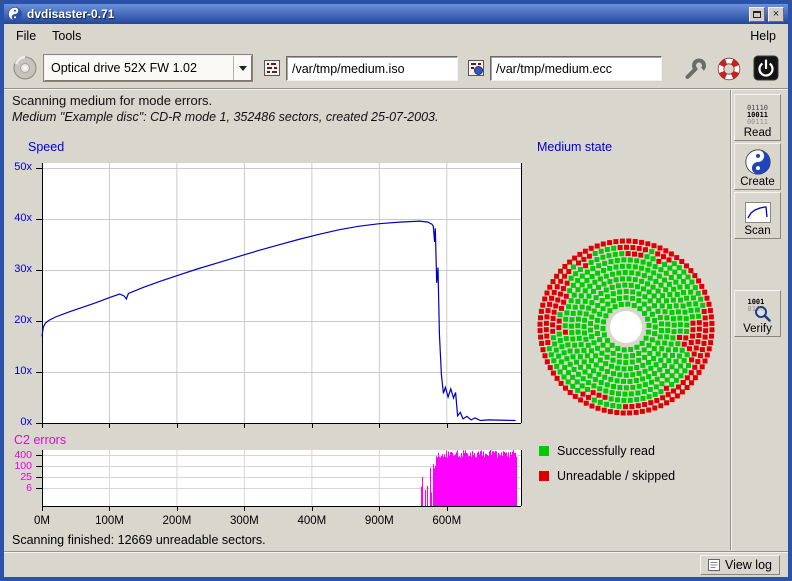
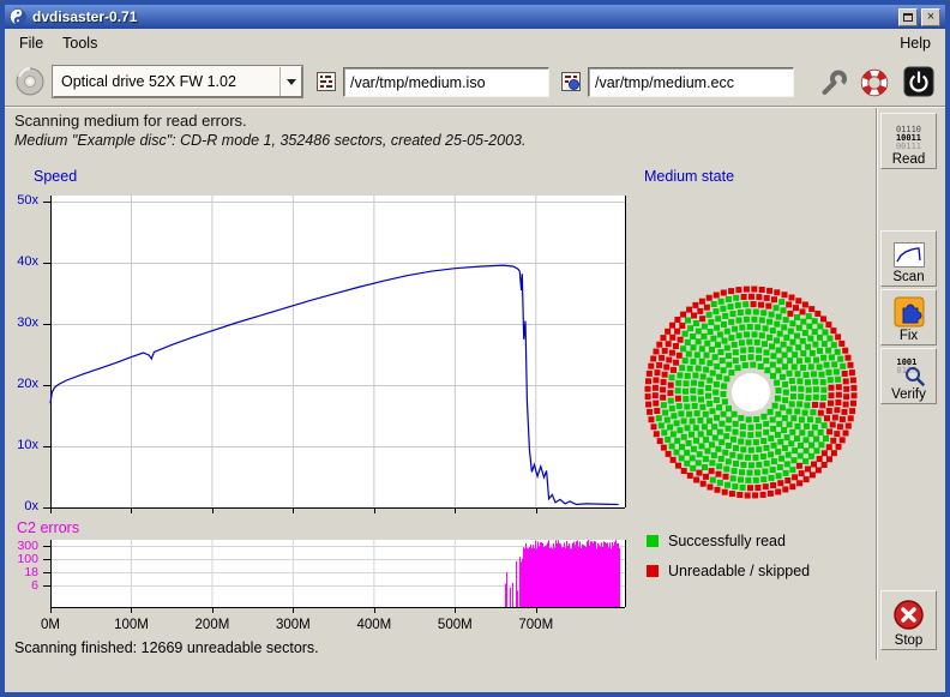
  dvdisaster-0.71
  ×
  File
  Tools
  Help
  Optical drive 52X FW 1.02
  /var/tmp/medium.iso
  /var/tmp/medium.ecc
- Scanning medium for mode errors.
+ Scanning medium for read errors.
- Medium "Example disc": CD-R mode 1, 352486 sectors, created 25-07-2003.
+ Medium "Example disc": CD-R mode 1, 352486 sectors, created 25-05-2003.
  Speed
  C2 errors
  Medium state
  Successfully read
  Unreadable / skipped
  0x
  10x
  20x
  30x
  40x
  50x
  0M
  100M
  200M
  300M
  400M
- 900M
+ 500M
- 600M
+ 700M
- 400
+ 300
  100
- 25
+ 18
  6
  01110
  10011
  00111
  Read
- Create
  Scan
+ Fix
  1001
  0110
  Verify
+ Stop
  Scanning finished: 12669 unreadable sectors.
- View log
